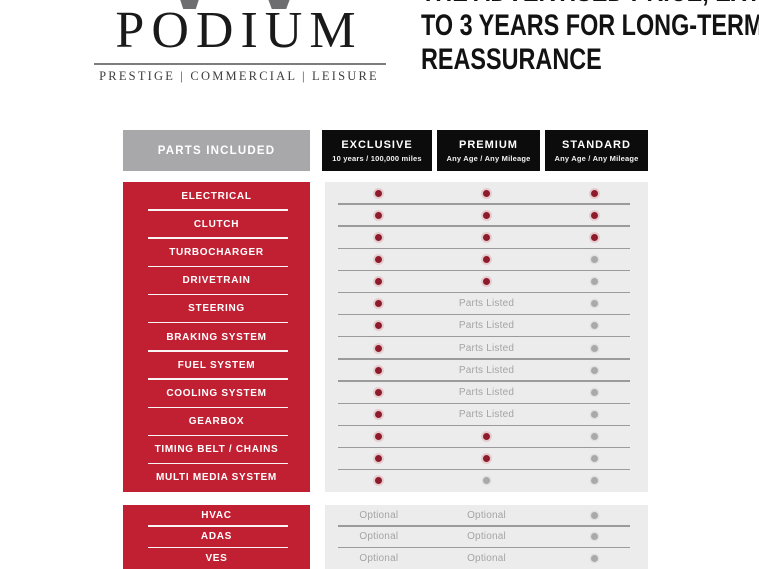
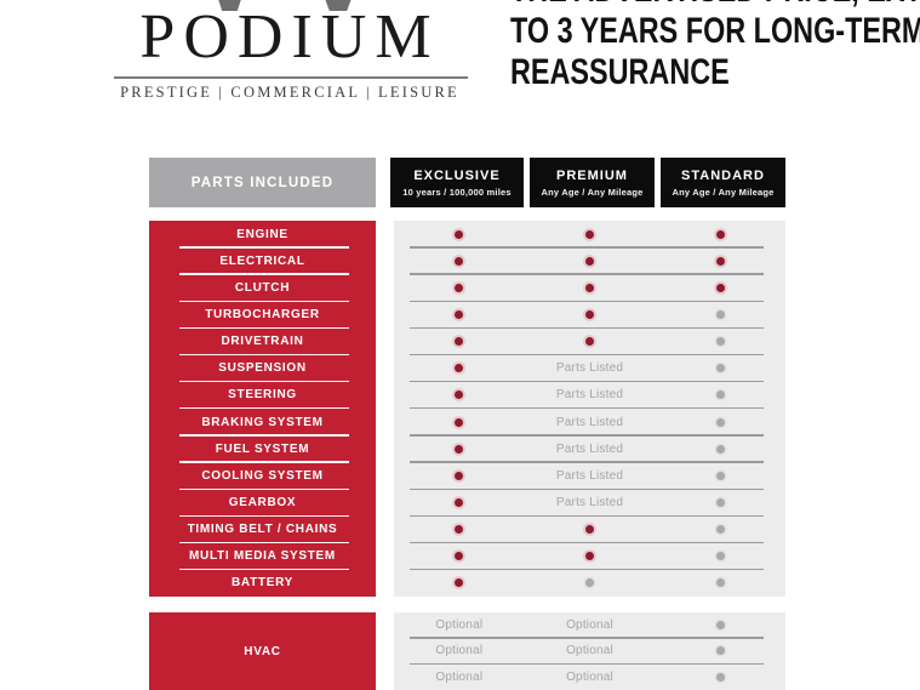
  PODIUM
  PRESTIGE | COMMERCIAL | LEISURE
  TO 3 YEARS FOR LONG-TERM
  REASSURANCE
  PARTS INCLUDED
  EXCLUSIVE
  10 years / 100,000 miles
  PREMIUM
  Any Age / Any Mileage
  STANDARD
  Any Age / Any Mileage
+ ENGINE
  ELECTRICAL
  CLUTCH
  TURBOCHARGER
  DRIVETRAIN
+ SUSPENSION
  STEERING
  BRAKING SYSTEM
  FUEL SYSTEM
  COOLING SYSTEM
  GEARBOX
  TIMING BELT / CHAINS
  MULTI MEDIA SYSTEM
+ BATTERY
  Parts Listed
  Parts Listed
  Parts Listed
  Parts Listed
  Parts Listed
  Parts Listed
  HVAC
- ADAS
- VES
  Optional
  Optional
  Optional
  Optional
  Optional
  Optional
